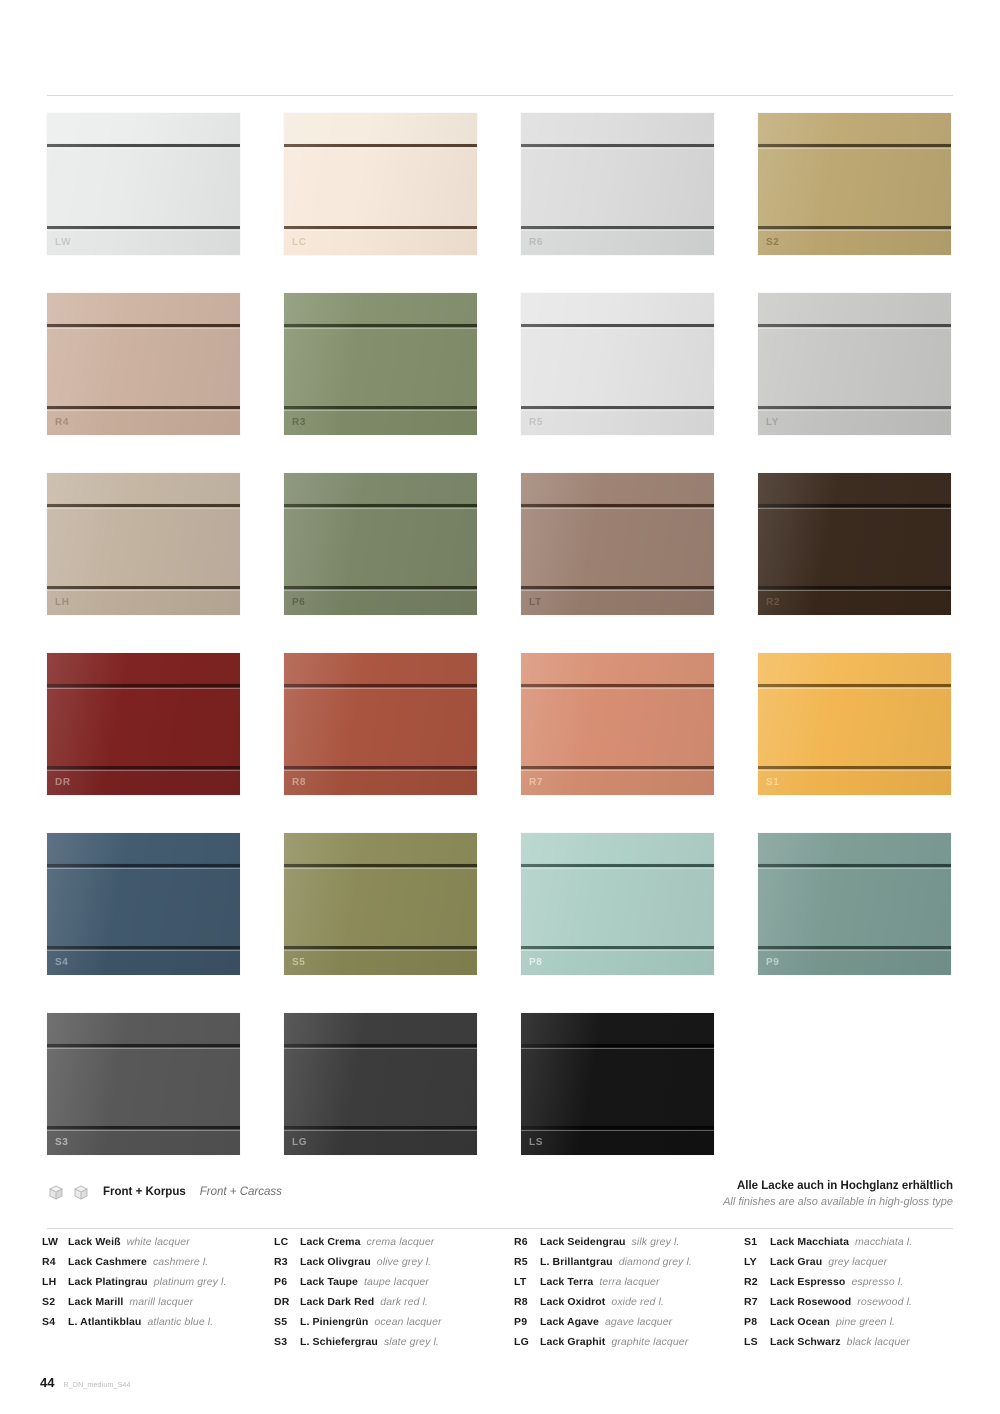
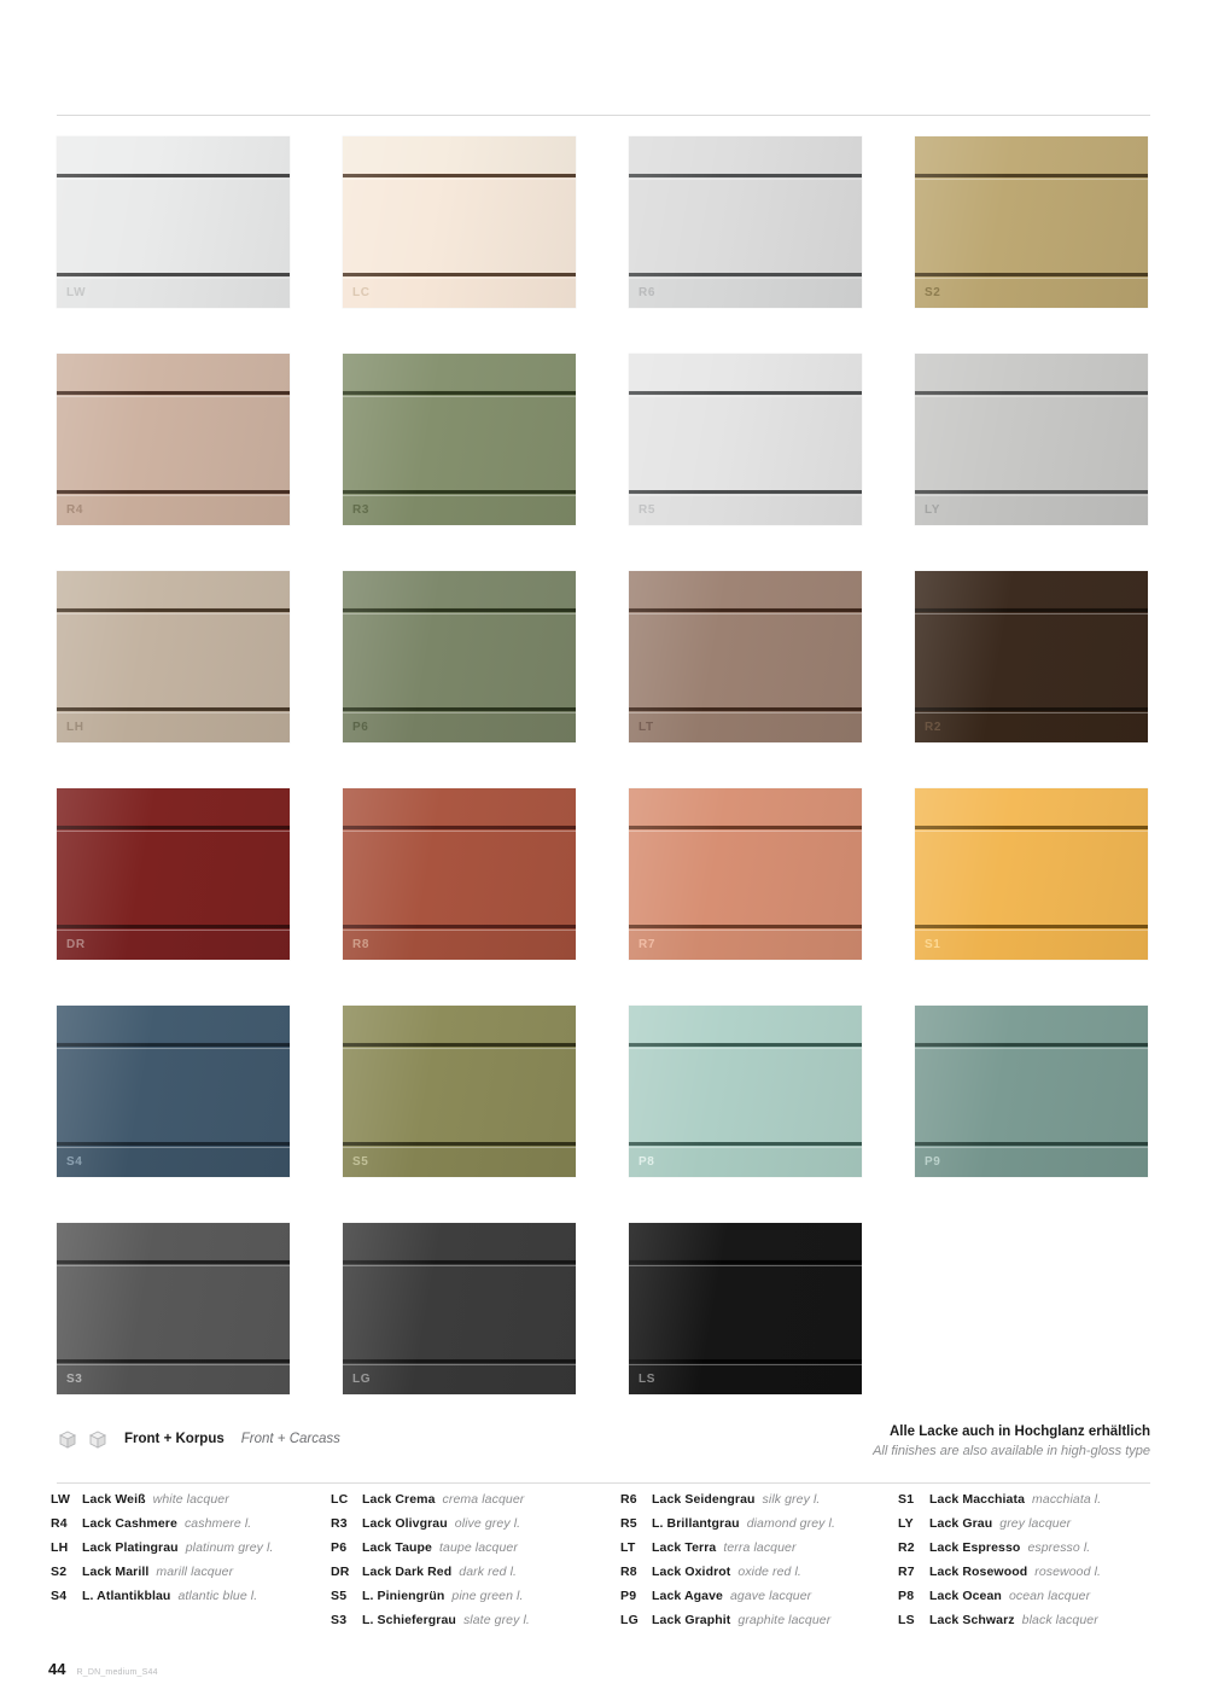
  LW
  LC
  R6
  S2
  R4
  R3
  R5
  LY
  LH
  P6
  LT
  R2
  DR
  R8
  R7
  S1
  S4
  S5
  P8
  P9
  S3
  LG
  LS
  Front + Korpus
  Front + Carcass
  Alle Lacke auch in Hochglanz erhältlich
  All finishes are also available in high-gloss type
  LW
  Lack Weiß
  white lacquer
  R4
  Lack Cashmere
  cashmere l.
  LH
  Lack Platingrau
  platinum grey l.
  S2
  Lack Marill
  marill lacquer
  S4
  L. Atlantikblau
  atlantic blue l.
  LC
  Lack Crema
  crema lacquer
  R3
  Lack Olivgrau
  olive grey l.
  P6
  Lack Taupe
  taupe lacquer
  DR
  Lack Dark Red
  dark red l.
  S5
  L. Piniengrün
- ocean lacquer
+ pine green l.
  S3
  L. Schiefergrau
  slate grey l.
  R6
  Lack Seidengrau
  silk grey l.
  R5
  L. Brillantgrau
  diamond grey l.
  LT
  Lack Terra
  terra lacquer
  R8
  Lack Oxidrot
  oxide red l.
  P9
  Lack Agave
  agave lacquer
  LG
  Lack Graphit
  graphite lacquer
  S1
  Lack Macchiata
  macchiata l.
  LY
  Lack Grau
  grey lacquer
  R2
  Lack Espresso
  espresso l.
  R7
  Lack Rosewood
  rosewood l.
  P8
  Lack Ocean
- pine green l.
+ ocean lacquer
  LS
  Lack Schwarz
  black lacquer
  44
